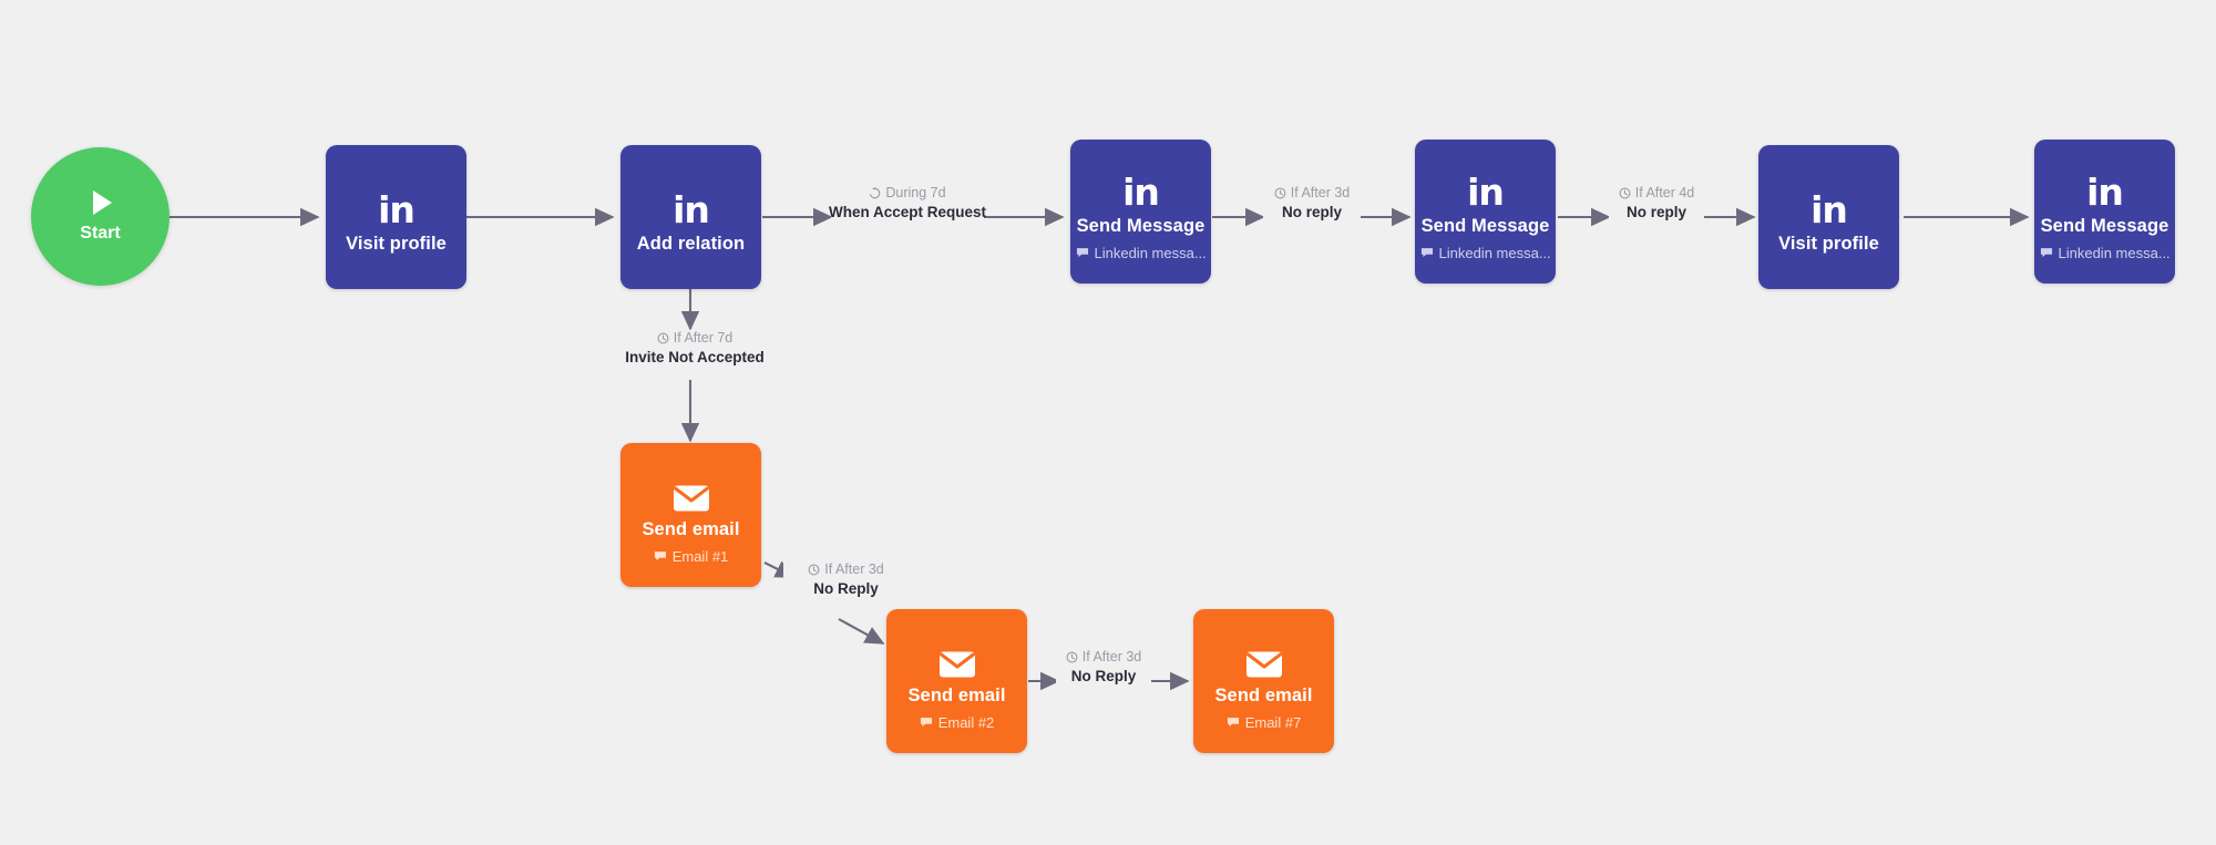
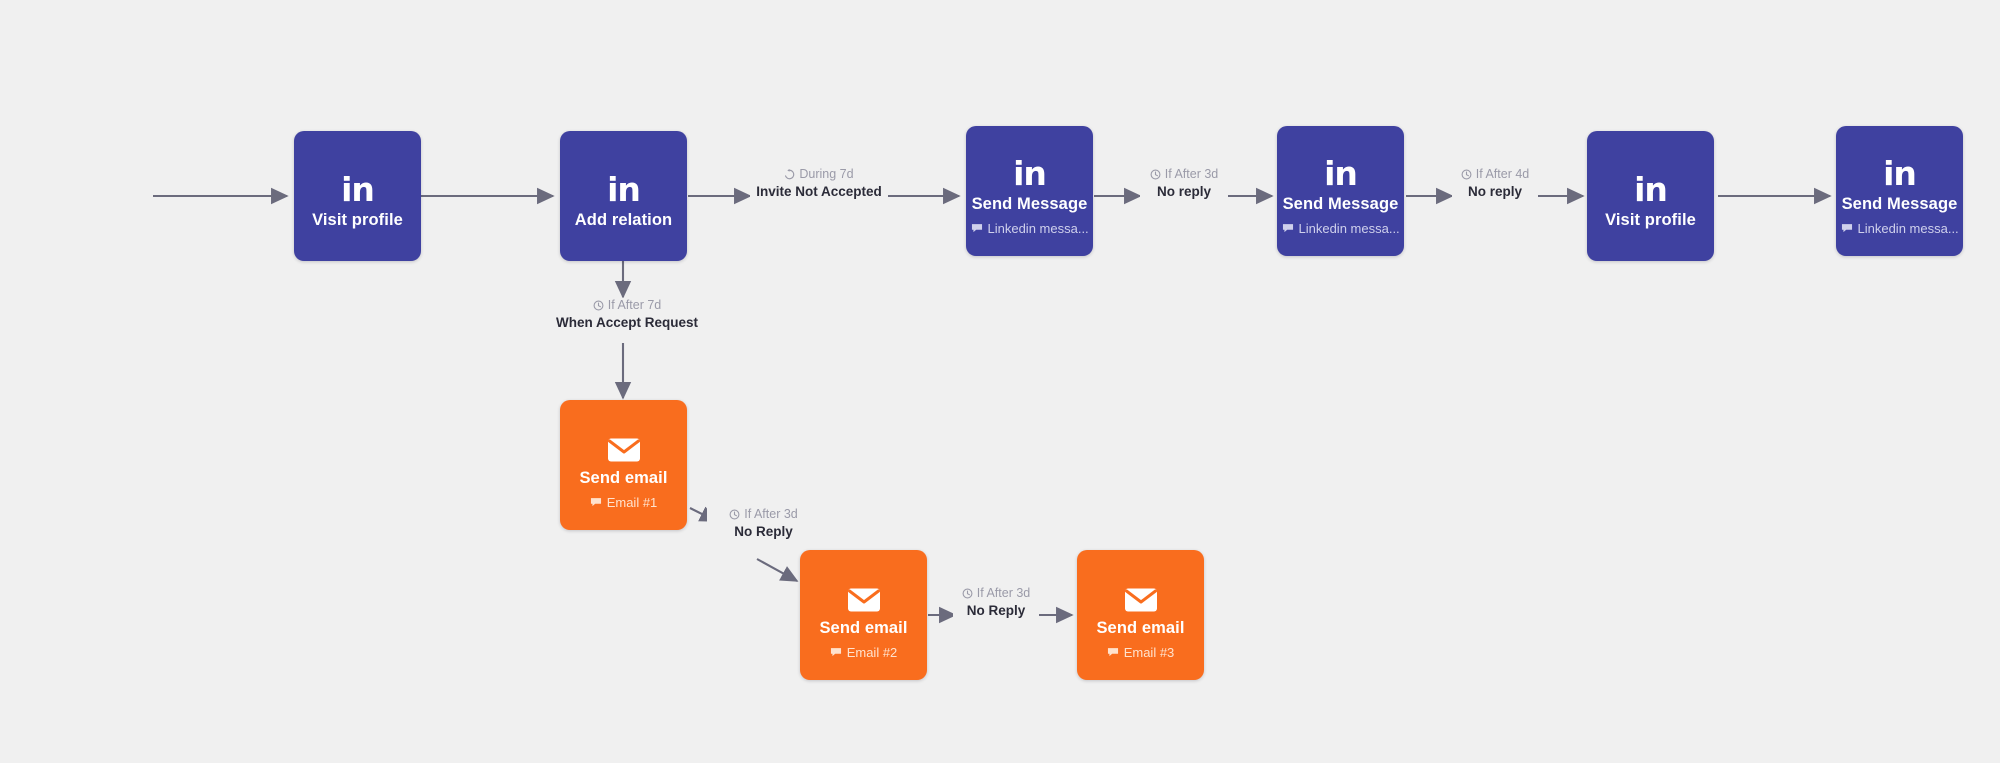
  During 7d
- When Accept Request
+ Invite Not Accepted
  If After 3d
  No reply
  If After 4d
  No reply
  If After 7d
- Invite Not Accepted
+ When Accept Request
  If After 3d
  No Reply
  If After 3d
  No Reply
- Start
  in
  Visit profile
  in
  Add relation
  in
  Send Message
  Linkedin messa...
  in
  Send Message
  Linkedin messa...
  in
  Visit profile
  in
  Send Message
  Linkedin messa...
  Send email
  Email #1
  Send email
  Email #2
  Send email
- Email #7
+ Email #3
